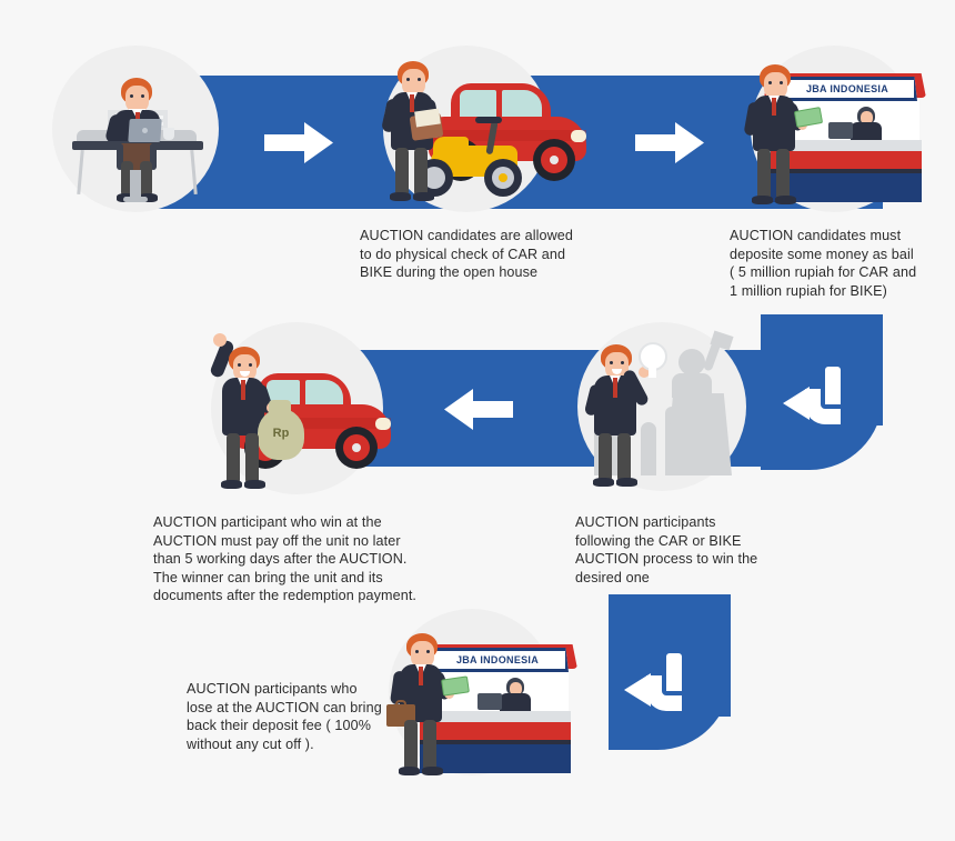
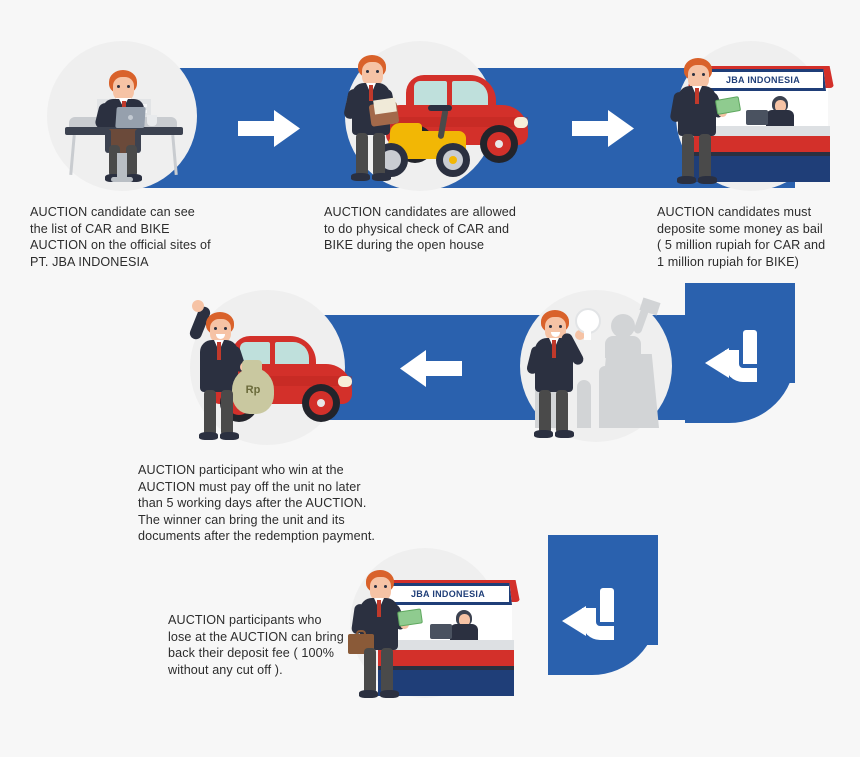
  JBA INDONESIA
+ AUCTION candidate can see
+ the list of CAR and BIKE
+ AUCTION on the official sites of
+ PT. JBA INDONESIA
  AUCTION candidates are allowed
  to do physical check of CAR and
  BIKE during the open house
  AUCTION candidates must
  deposite some money as bail
  ( 5 million rupiah for CAR and
  1 million rupiah for BIKE)
  Rp
  AUCTION participant who win at the
  AUCTION must pay off the unit no later
  than 5 working days after the AUCTION.
  The winner can bring the unit and its
  documents after the redemption payment.
- AUCTION participants
- following the CAR or BIKE
- AUCTION process to win the
- desired one
  JBA INDONESIA
  AUCTION participants who
  lose at the AUCTION can bring
  back their deposit fee ( 100%
  without any cut off ).
